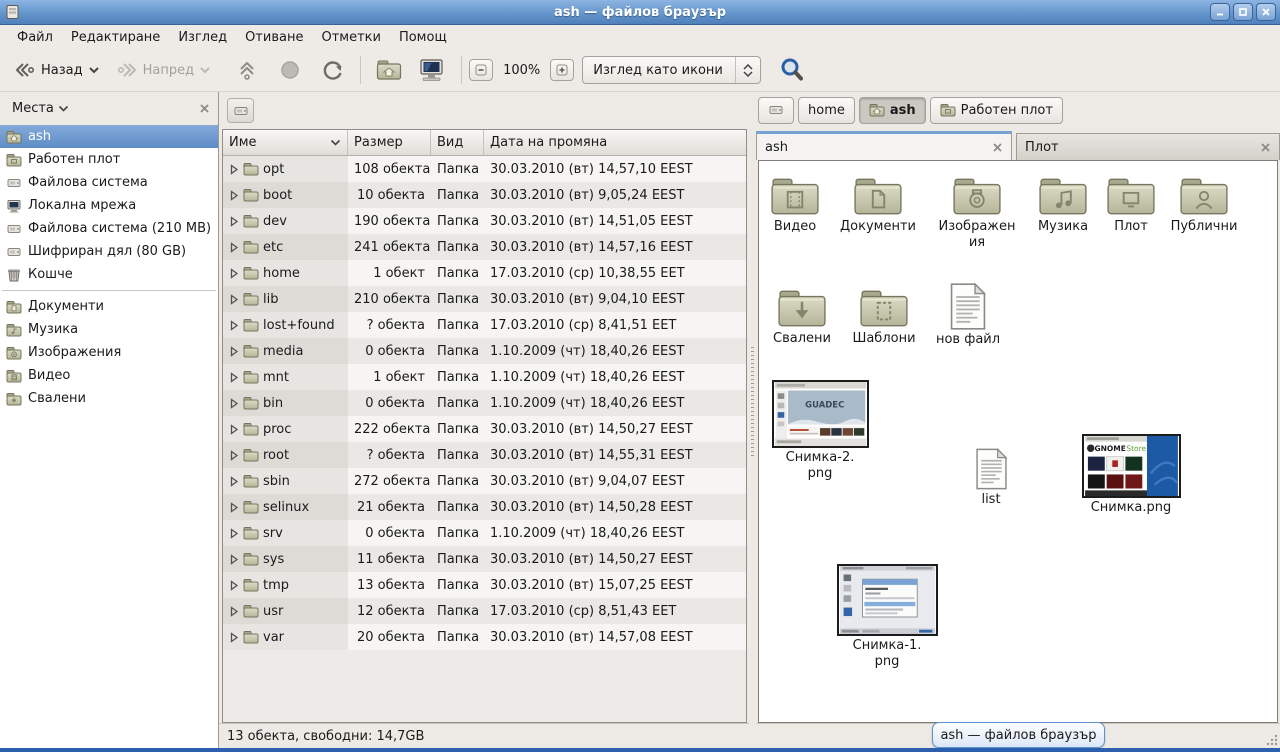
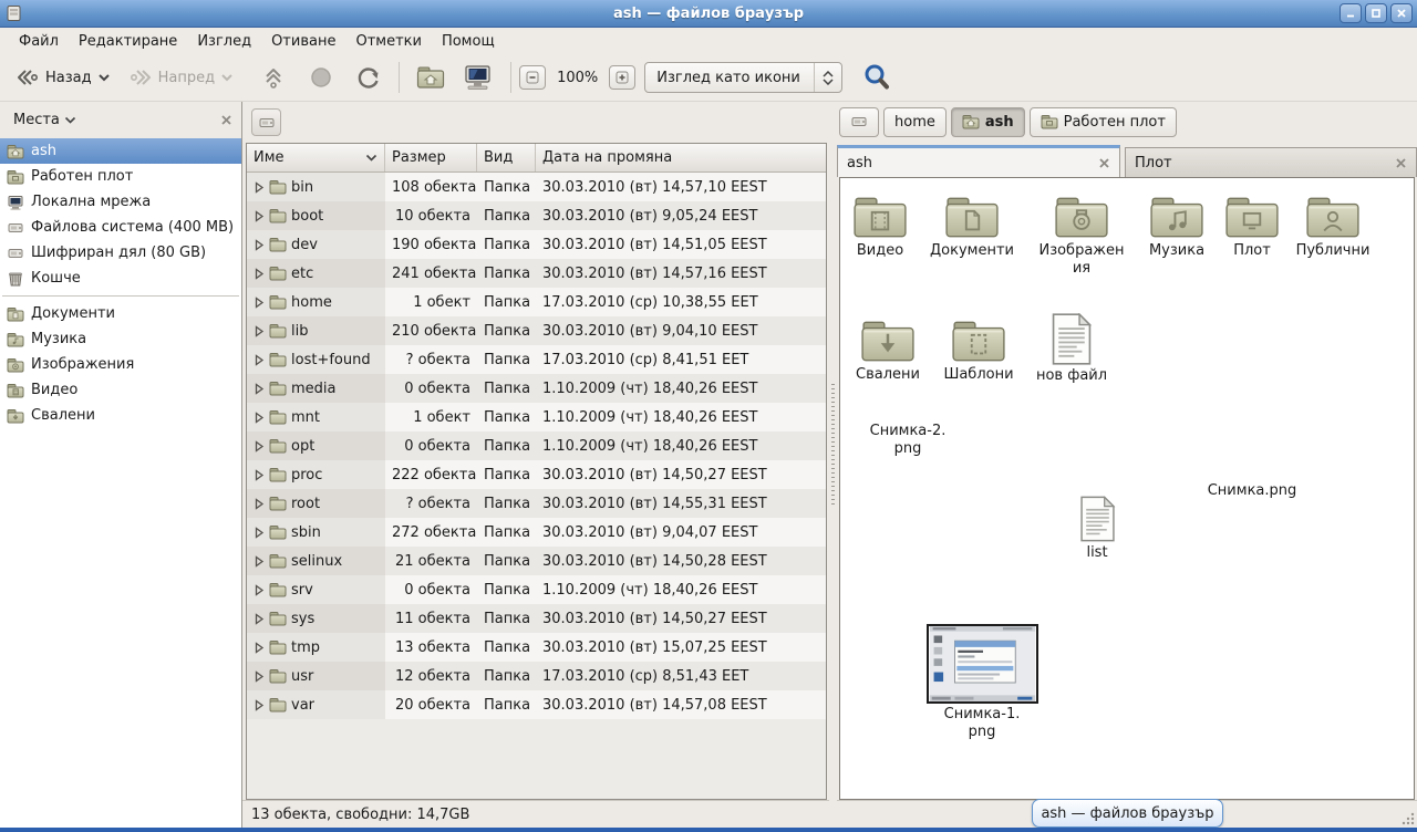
  ash — файлов браузър
  Файл
  Редактиране
  Изглед
  Отиване
  Отметки
  Помощ
  Назад
  Напред
  100%
  Изглед като икони
  Места
  ash
  Работен плот
- Файлова система
  Локална мрежа
- Файлова система (210 MB)
+ Файлова система (400 MB)
  Шифриран дял (80 GB)
  Кошче
  Документи
  Музика
  Изображения
  Видео
  Свалени
  Име
  Размер
  Вид
  Дата на промяна
- opt
+ bin
  108 обекта
  Папка
  30.03.2010 (вт) 14,57,10 EEST
  boot
  10 обекта
  Папка
  30.03.2010 (вт) 9,05,24 EEST
  dev
  190 обекта
  Папка
  30.03.2010 (вт) 14,51,05 EEST
  etc
  241 обекта
  Папка
  30.03.2010 (вт) 14,57,16 EEST
  home
  1 обект
  Папка
  17.03.2010 (ср) 10,38,55 EET
  lib
  210 обекта
  Папка
  30.03.2010 (вт) 9,04,10 EEST
  lost+found
  ? обекта
  Папка
  17.03.2010 (ср) 8,41,51 EET
  media
  0 обекта
  Папка
  1.10.2009 (чт) 18,40,26 EEST
  mnt
  1 обект
  Папка
  1.10.2009 (чт) 18,40,26 EEST
- bin
+ opt
  0 обекта
  Папка
  1.10.2009 (чт) 18,40,26 EEST
  proc
  222 обекта
  Папка
  30.03.2010 (вт) 14,50,27 EEST
  root
  ? обекта
  Папка
  30.03.2010 (вт) 14,55,31 EEST
  sbin
  272 обекта
  Папка
  30.03.2010 (вт) 9,04,07 EEST
  selinux
  21 обекта
  Папка
  30.03.2010 (вт) 14,50,28 EEST
  srv
  0 обекта
  Папка
  1.10.2009 (чт) 18,40,26 EEST
  sys
  11 обекта
  Папка
  30.03.2010 (вт) 14,50,27 EEST
  tmp
  13 обекта
  Папка
  30.03.2010 (вт) 15,07,25 EEST
  usr
  12 обекта
  Папка
  17.03.2010 (ср) 8,51,43 EET
  var
  20 обекта
  Папка
  30.03.2010 (вт) 14,57,08 EEST
  13 обекта, свободни: 14,7GB
  home
  ash
  Работен плот
  ash
  Плот
  Видео
  Документи
  Изображен
  ия
  Музика
  Плот
  Публични
  Свалени
  Шаблони
  нов файл
- GUADEC
  Снимка-2.
  png
  list
- GNOME
- Store
  Снимка.png
  Снимка-1.
  png
  ash — файлов браузър
